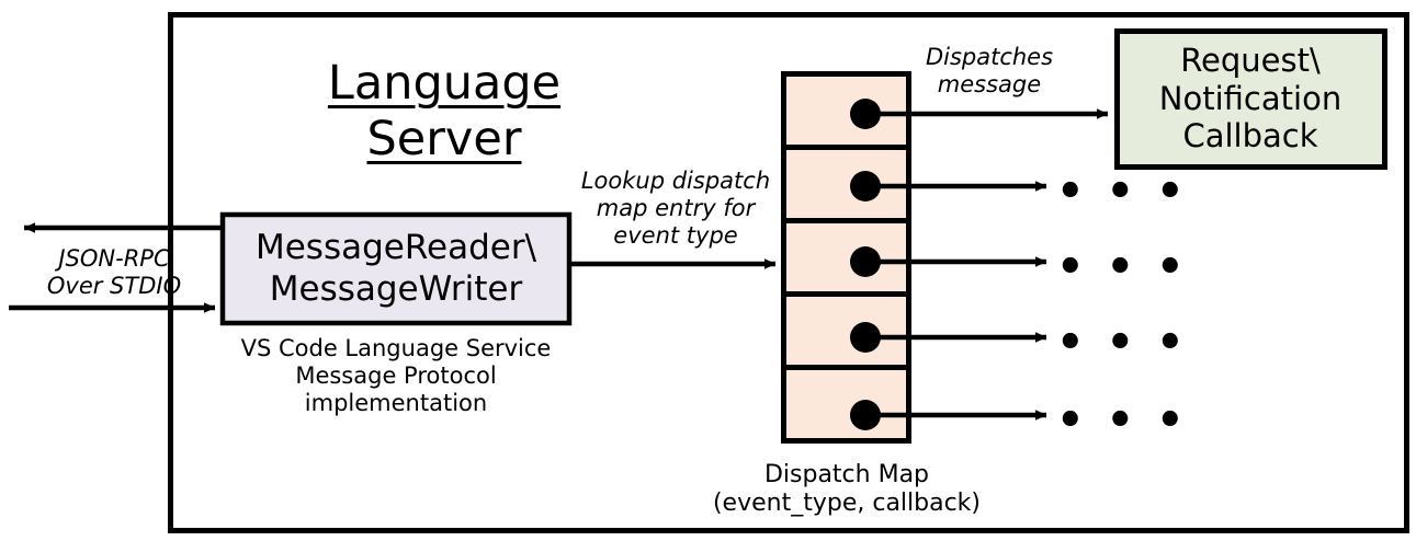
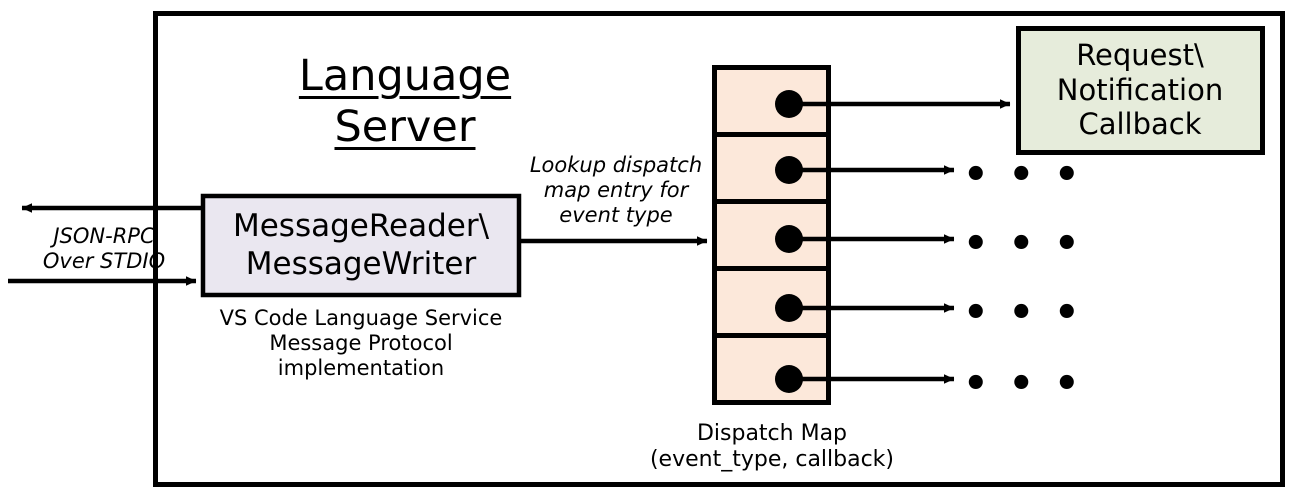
  Language Server
  JSON-RPC
  Over STDIO
  MessageReader\
  MessageWriter
  VS Code Language Service
  Message Protocol implementation
  Lookup dispatch
  map entry for
  event type
- Dispatches
- message
  Request\
  Notification
  Callback
  Dispatch Map
  (event_type, callback)
  • • •
  • • •
  • • •
  • • •
